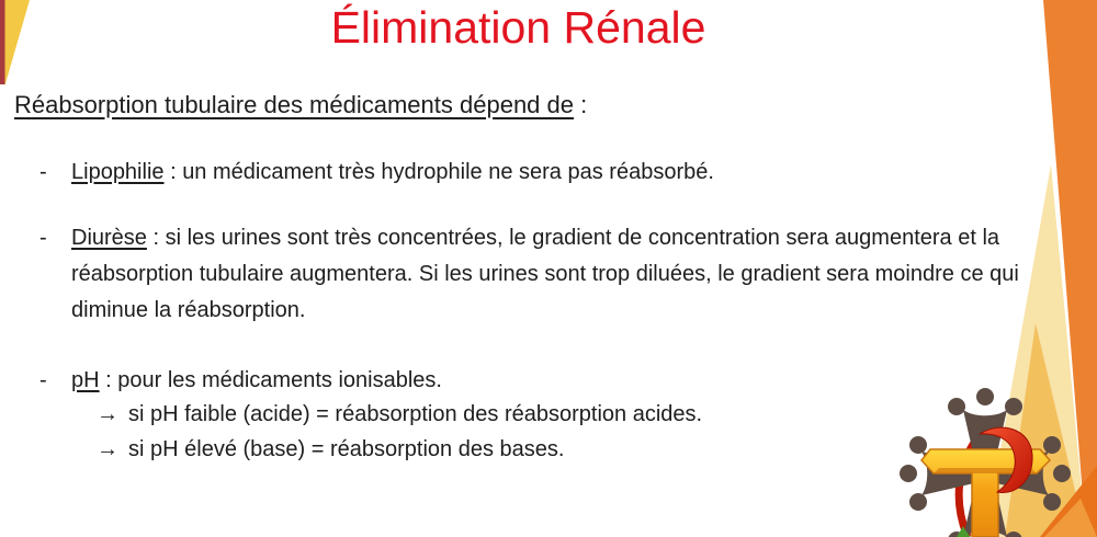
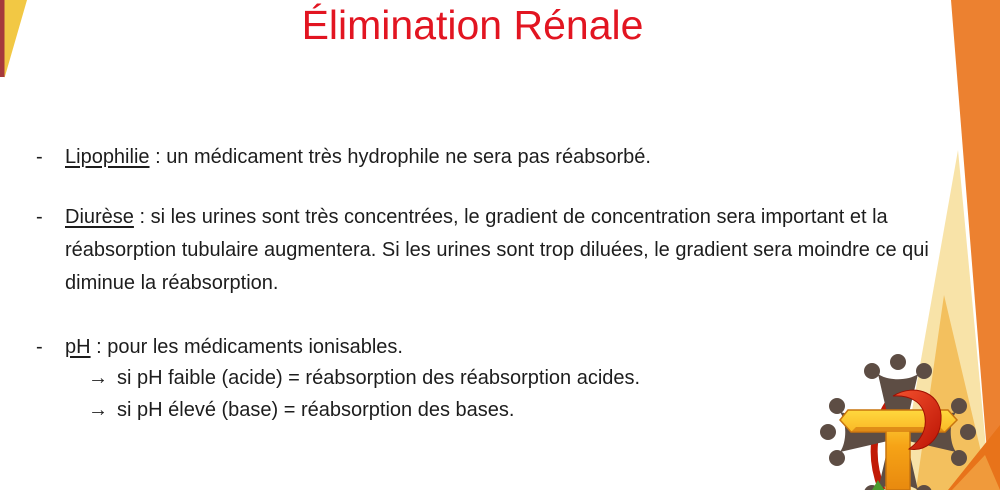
  Élimination Rénale
- Réabsorption tubulaire des médicaments dépend de :
  -
  Lipophilie : un médicament très hydrophile ne sera pas réabsorbé.
  -
- Diurèse : si les urines sont très concentrées, le gradient de concentration sera augmentera et la réabsorption tubulaire augmentera. Si les urines sont trop diluées, le gradient sera moindre ce qui diminue la réabsorption.
+ Diurèse : si les urines sont très concentrées, le gradient de concentration sera important et la réabsorption tubulaire augmentera. Si les urines sont trop diluées, le gradient sera moindre ce qui diminue la réabsorption.
  -
  pH : pour les médicaments ionisables.
  →
  si pH faible (acide) = réabsorption des réabsorption acides.
  →
  si pH élevé (base) = réabsorption des bases.
